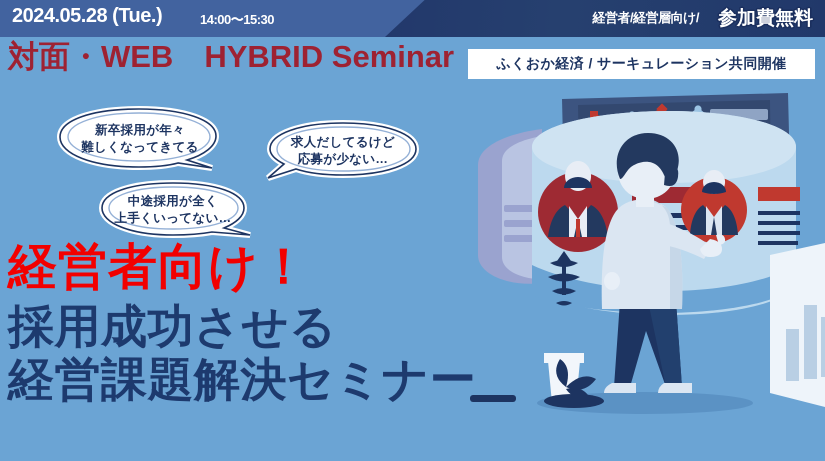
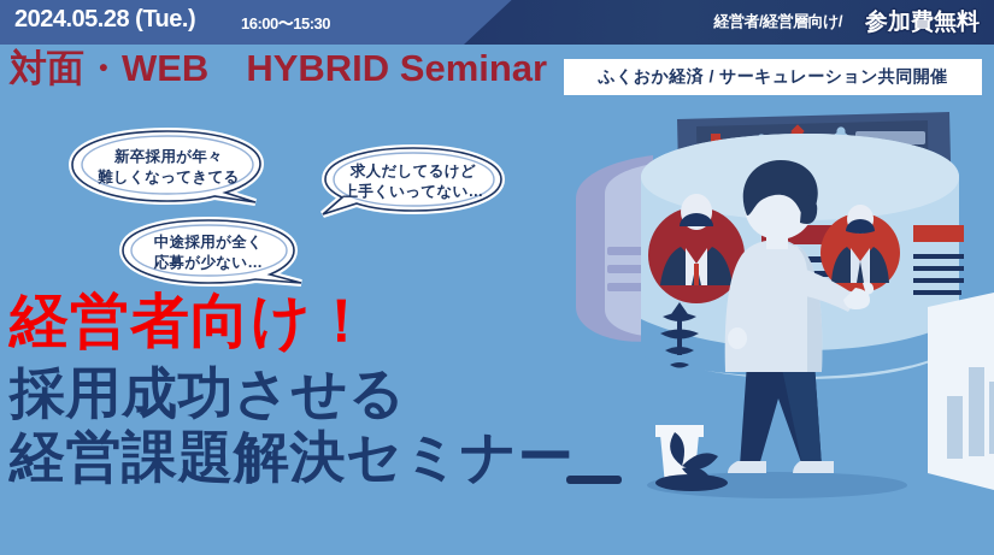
  2024.05.28 (Tue.)
- 14:00〜15:30
+ 16:00〜15:30
  経営者/経営層向け/
  参加費無料
  対面・WEB HYBRID Seminar
  ふくおか経済 / サーキュレーション共同開催
  新卒採用が年々
  難しくなってきてる
  求人だしてるけど
- 応募が少ない…
+ 上手くいってない…
  中途採用が全く
- 上手くいってない…
+ 応募が少ない…
  経営者向け！
  採用成功させる
  経営課題解決セミナー
